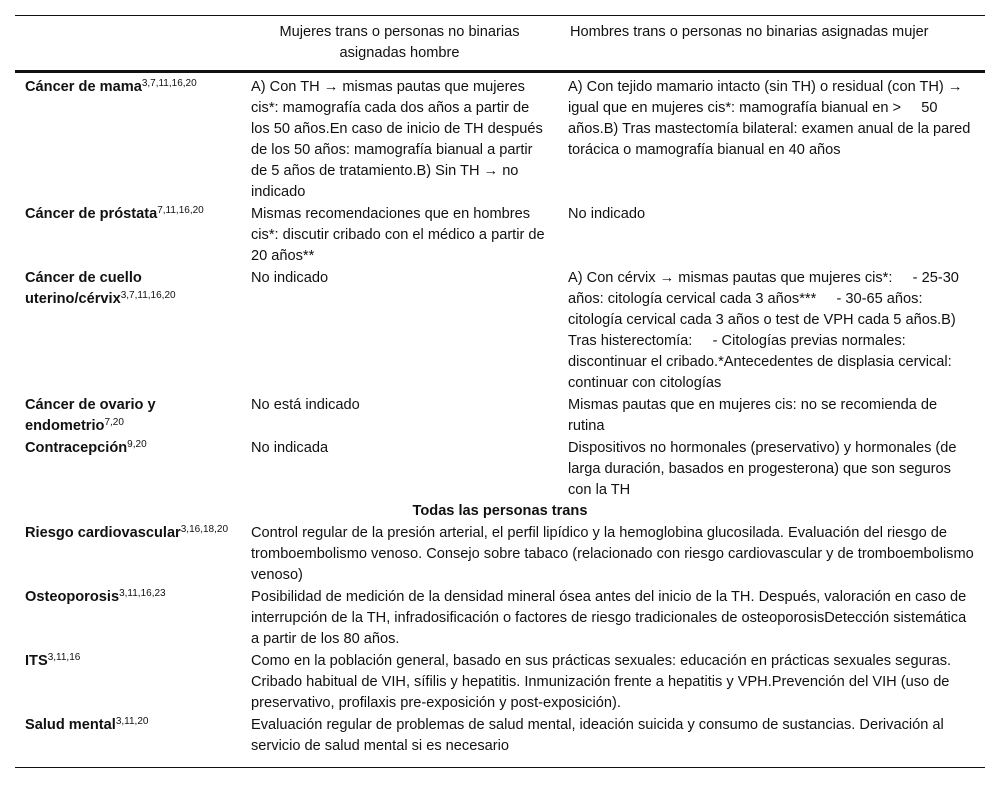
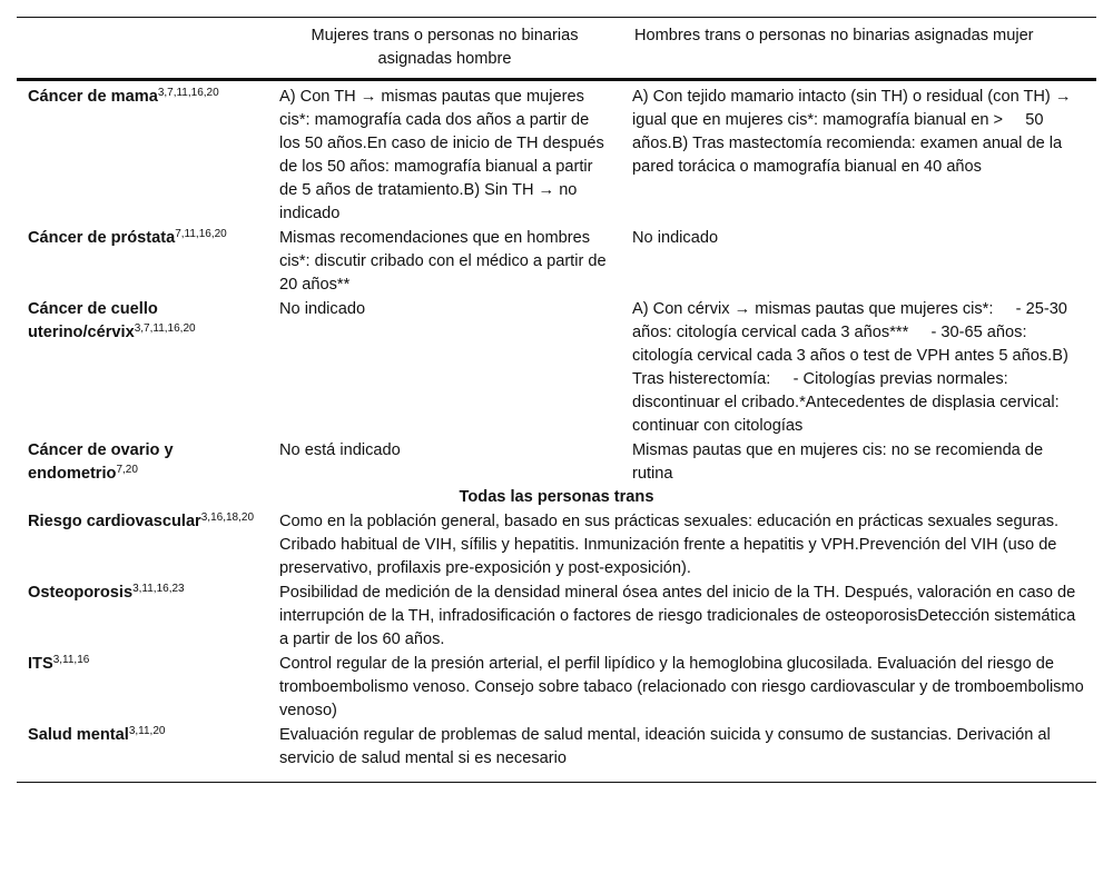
  	Mujeres trans o personas no binarias asignadas hombre	Hombres trans o personas no binarias asignadas mujer
- Cáncer de mama3,7,11,16,20	A) Con TH → mismas pautas que mujeres cis*: mamografía cada dos años a partir de los 50 años.En caso de inicio de TH después de los 50 años: mamografía bianual a partir de 5 años de tratamiento.B) Sin TH → no indicado	A) Con tejido mamario intacto (sin TH) o residual (con TH) → igual que en mujeres cis*: mamografía bianual en > 50 años.B) Tras mastectomía bilateral: examen anual de la pared torácica o mamografía bianual en 40 años
+ Cáncer de mama3,7,11,16,20	A) Con TH → mismas pautas que mujeres cis*: mamografía cada dos años a partir de los 50 años.En caso de inicio de TH después de los 50 años: mamografía bianual a partir de 5 años de tratamiento.B) Sin TH → no indicado	A) Con tejido mamario intacto (sin TH) o residual (con TH) → igual que en mujeres cis*: mamografía bianual en > 50 años.B) Tras mastectomía recomienda: examen anual de la pared torácica o mamografía bianual en 40 años
  Cáncer de próstata7,11,16,20	Mismas recomendaciones que en hombres cis*: discutir cribado con el médico a partir de 20 años**	No indicado
- Cáncer de cuello uterino/cérvix3,7,11,16,20	No indicado	A) Con cérvix → mismas pautas que mujeres cis*: - 25-30 años: citología cervical cada 3 años*** - 30-65 años: citología cervical cada 3 años o test de VPH cada 5 años.B) Tras histerectomía: - Citologías previas normales: discontinuar el cribado.*Antecedentes de displasia cervical: continuar con citologías
+ Cáncer de cuello uterino/cérvix3,7,11,16,20	No indicado	A) Con cérvix → mismas pautas que mujeres cis*: - 25-30 años: citología cervical cada 3 años*** - 30-65 años: citología cervical cada 3 años o test de VPH antes 5 años.B) Tras histerectomía: - Citologías previas normales: discontinuar el cribado.*Antecedentes de displasia cervical: continuar con citologías
  Cáncer de ovario y endometrio7,20	No está indicado	Mismas pautas que en mujeres cis: no se recomienda de rutina
- Contracepción9,20	No indicada	Dispositivos no hormonales (preservativo) y hormonales (de larga duración, basados en progesterona) que son seguros con la TH
  Todas las personas trans
- Riesgo cardiovascular3,16,18,20	Control regular de la presión arterial, el perfil lipídico y la hemoglobina glucosilada. Evaluación del riesgo de tromboembolismo venoso. Consejo sobre tabaco (relacionado con riesgo cardiovascular y de tromboembolismo venoso)
+ Riesgo cardiovascular3,16,18,20	Como en la población general, basado en sus prácticas sexuales: educación en prácticas sexuales seguras. Cribado habitual de VIH, sífilis y hepatitis. Inmunización frente a hepatitis y VPH.Prevención del VIH (uso de preservativo, profilaxis pre-exposición y post-exposición).
- Osteoporosis3,11,16,23	Posibilidad de medición de la densidad mineral ósea antes del inicio de la TH. Después, valoración en caso de interrupción de la TH, infradosificación o factores de riesgo tradicionales de osteoporosisDetección sistemática a partir de los 80 años.
+ Osteoporosis3,11,16,23	Posibilidad de medición de la densidad mineral ósea antes del inicio de la TH. Después, valoración en caso de interrupción de la TH, infradosificación o factores de riesgo tradicionales de osteoporosisDetección sistemática a partir de los 60 años.
- ITS3,11,16	Como en la población general, basado en sus prácticas sexuales: educación en prácticas sexuales seguras. Cribado habitual de VIH, sífilis y hepatitis. Inmunización frente a hepatitis y VPH.Prevención del VIH (uso de preservativo, profilaxis pre-exposición y post-exposición).
+ ITS3,11,16	Control regular de la presión arterial, el perfil lipídico y la hemoglobina glucosilada. Evaluación del riesgo de tromboembolismo venoso. Consejo sobre tabaco (relacionado con riesgo cardiovascular y de tromboembolismo venoso)
  Salud mental3,11,20	Evaluación regular de problemas de salud mental, ideación suicida y consumo de sustancias. Derivación al servicio de salud mental si es necesario
